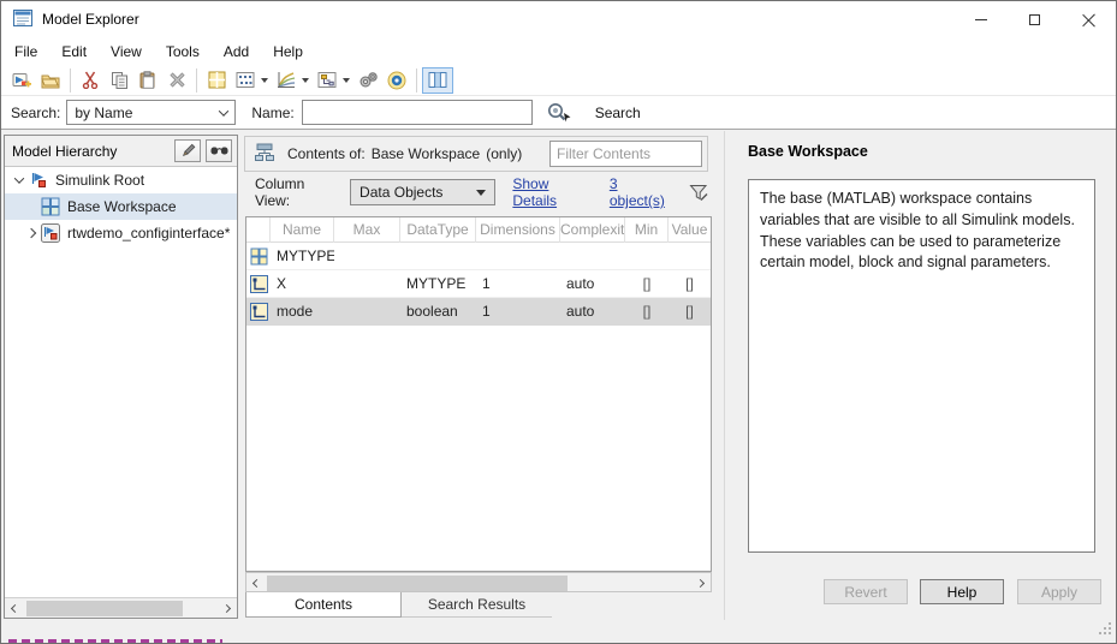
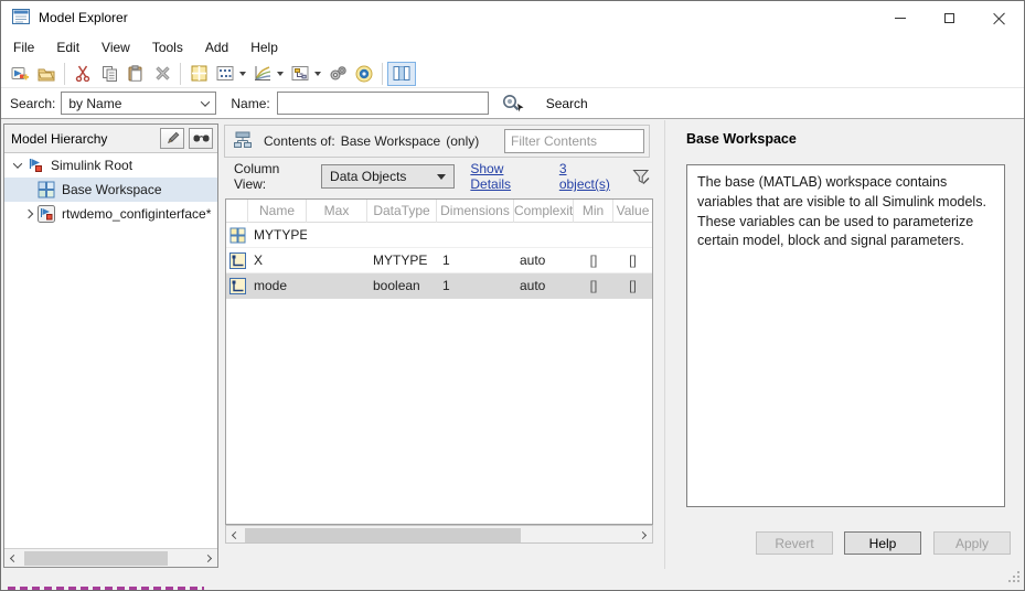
  Model Explorer
  File
  Edit
  View
  Tools
  Add
  Help
  Search:
  by Name
  Name:
  Search
  Model Hierarchy
  Simulink Root
  Base Workspace
  rtwdemo_configinterface*
  Contents of:
  Base Workspace
  (only)
  Filter Contents
  Column View:
  Data Objects
  Show Details
  3 object(s)
  Name
  Max
  DataType
  Dimensions
  Complexit
  Min
  Value
  MYTYPE
  X
  MYTYPE
  1
  auto
  []
  []
  mode
  boolean
  1
  auto
  []
  []
- Contents
- Search Results
  Base Workspace
  The base (MATLAB) workspace contains variables that are visible to all Simulink models. These variables can be used to parameterize certain model, block and signal parameters.
  Revert
  Help
  Apply
